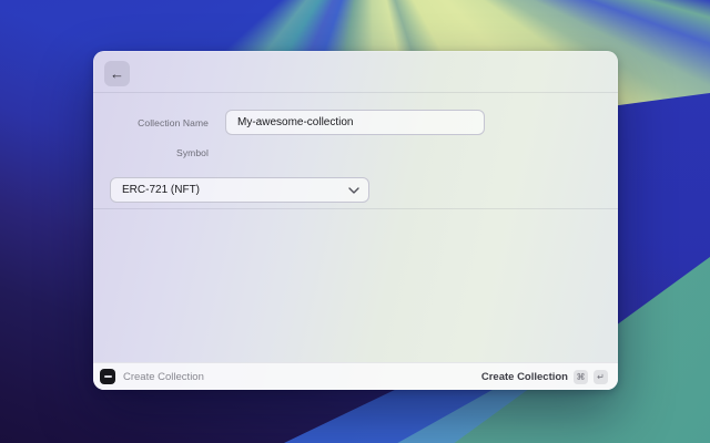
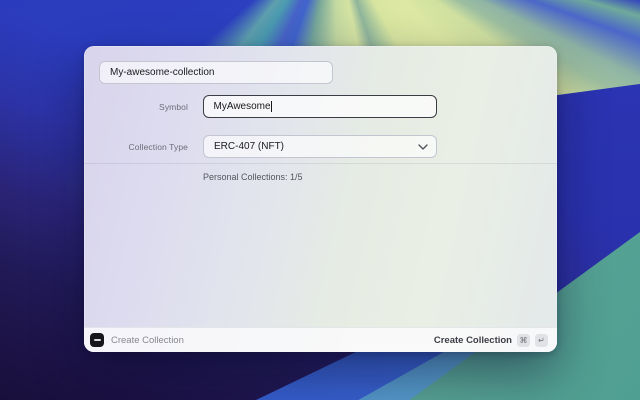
- ←
- Collection Name
  My-awesome-collection
  Symbol
+ MyAwesome
+ Collection Type
- ERC-721 (NFT)
+ ERC-407 (NFT)
+ Personal Collections: 1/5
  Create Collection
  Create Collection
  ⌘
  ↵
